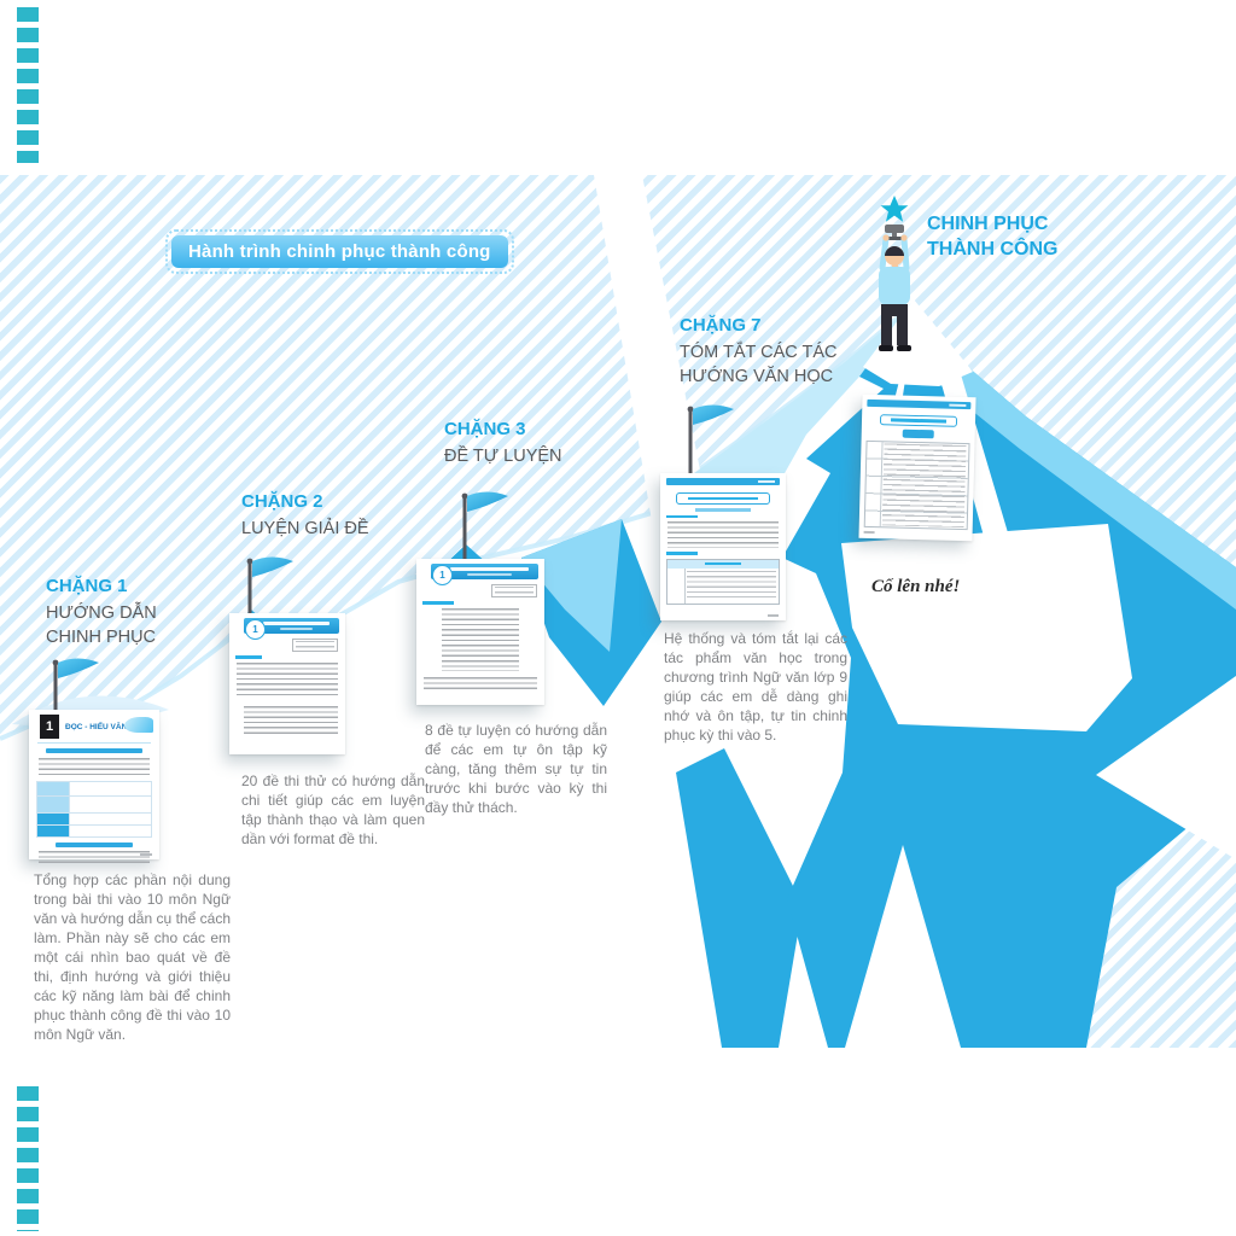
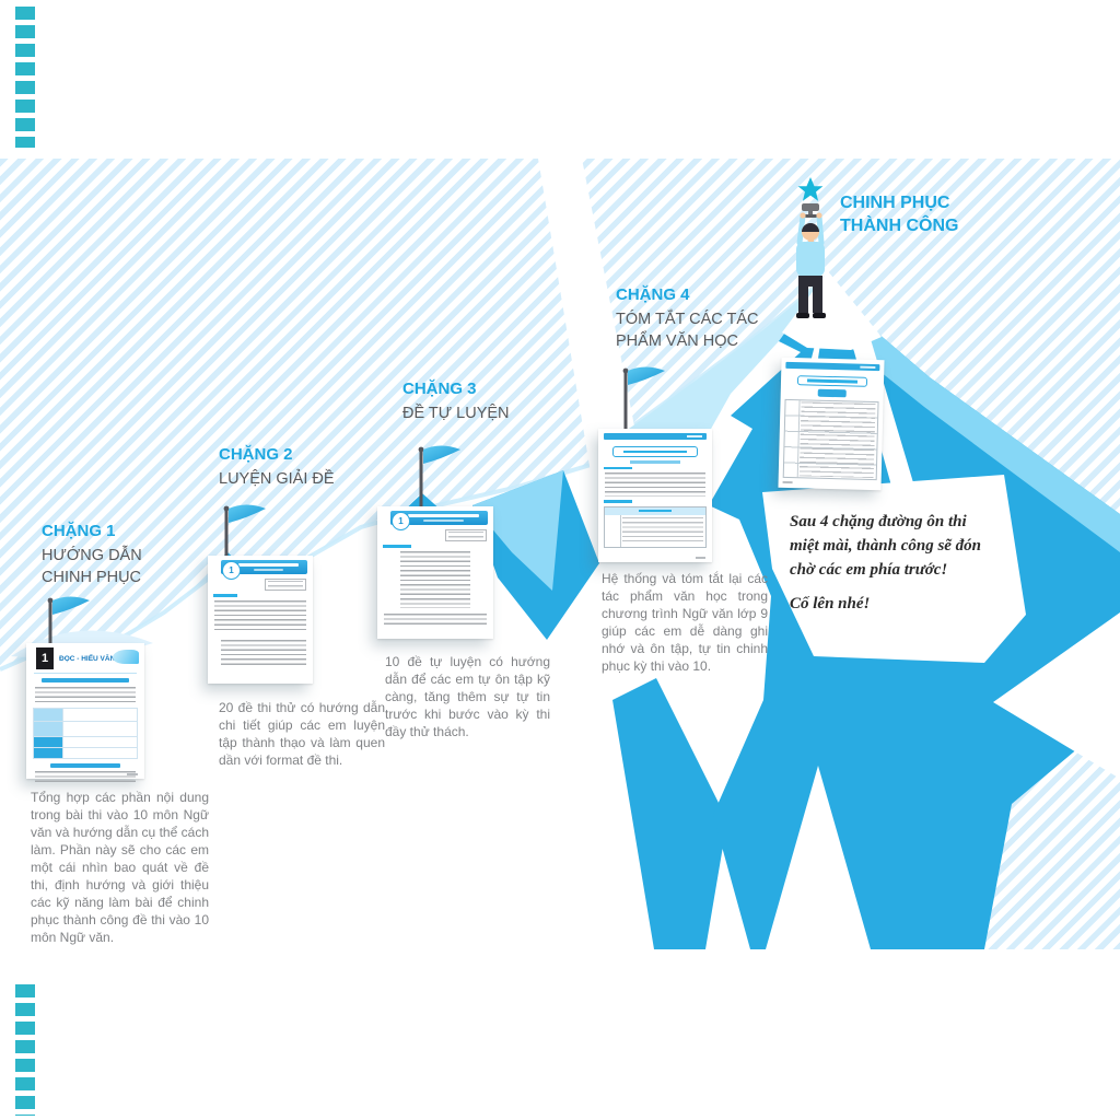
- Hành trình chinh phục thành công
  CHẶNG 1
  HƯỚNG DẪN CHINH PHỤC
  CHẶNG 2
  LUYỆN GIẢI ĐỀ
  CHẶNG 3
  ĐỀ TỰ LUYỆN
- CHẶNG 7
+ CHẶNG 4
- TÓM TẮT CÁC TÁC HƯỚNG VĂN HỌC
+ TÓM TẮT CÁC TÁC PHẨM VĂN HỌC
  CHINH PHỤC THÀNH CÔNG
  Tổng hợp các phần nội dung trong bài thi vào 10 môn Ngữ văn và hướng dẫn cụ thể cách làm. Phần này sẽ cho các em một cái nhìn bao quát về đề thi, định hướng và giới thiệu các kỹ năng làm bài để chinh phục thành công đề thi vào 10 môn Ngữ văn.
  20 đề thi thử có hướng dẫn chi tiết giúp các em luyện tập thành thạo và làm quen dần với format đề thi.
- 8 đề tự luyện có hướng dẫn để các em tự ôn tập kỹ càng, tăng thêm sự tự tin trước khi bước vào kỳ thi đầy thử thách.
+ 10 đề tự luyện có hướng dẫn để các em tự ôn tập kỹ càng, tăng thêm sự tự tin trước khi bước vào kỳ thi đầy thử thách.
- Hệ thống và tóm tắt lại các tác phẩm văn học trong chương trình Ngữ văn lớp 9 giúp các em dễ dàng ghi nhớ và ôn tập, tự tin chinh phục kỳ thi vào 5.
+ Hệ thống và tóm tắt lại các tác phẩm văn học trong chương trình Ngữ văn lớp 9 giúp các em dễ dàng ghi nhớ và ôn tập, tự tin chinh phục kỳ thi vào 10.
+ Sau 4 chặng đường ôn thi miệt mài, thành công sẽ đón chờ các em phía trước!
  Cố lên nhé!
  1
  1
  1
